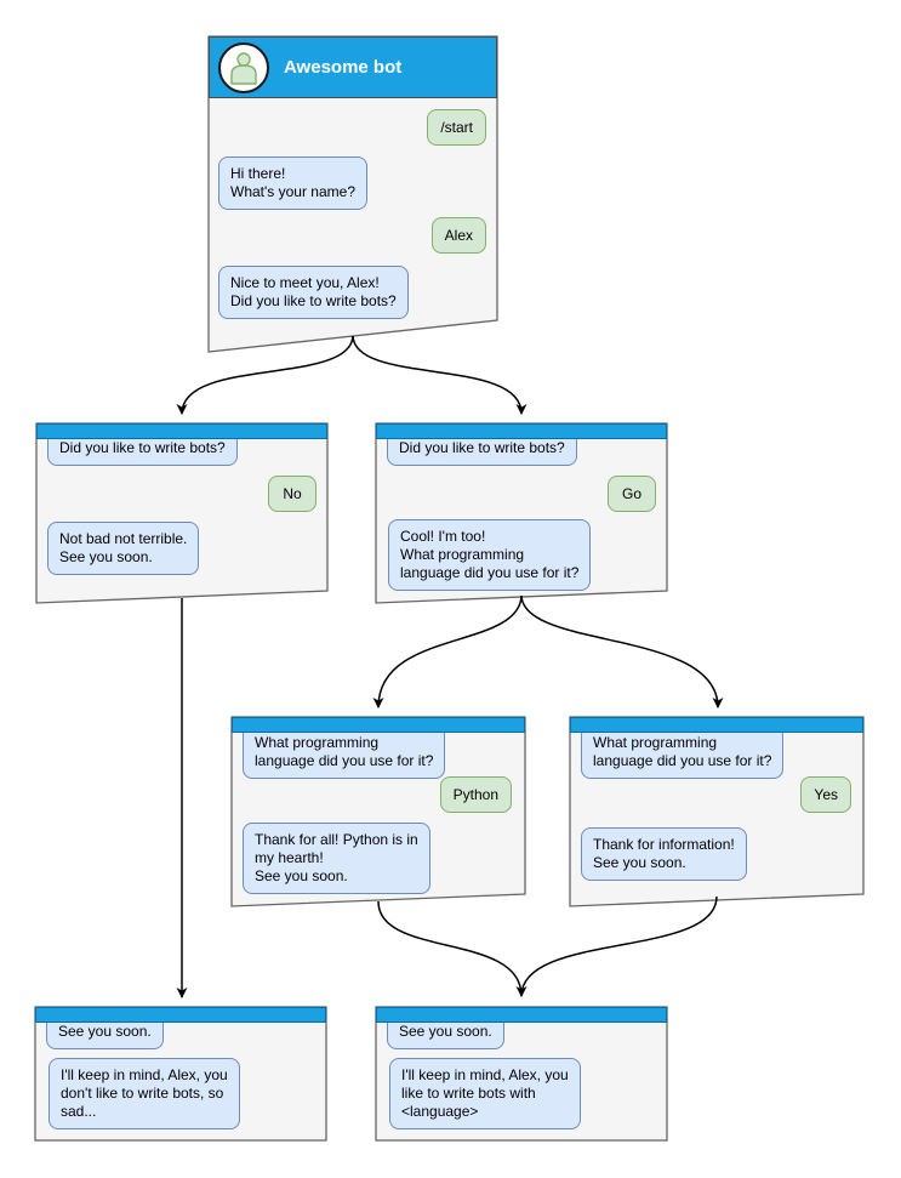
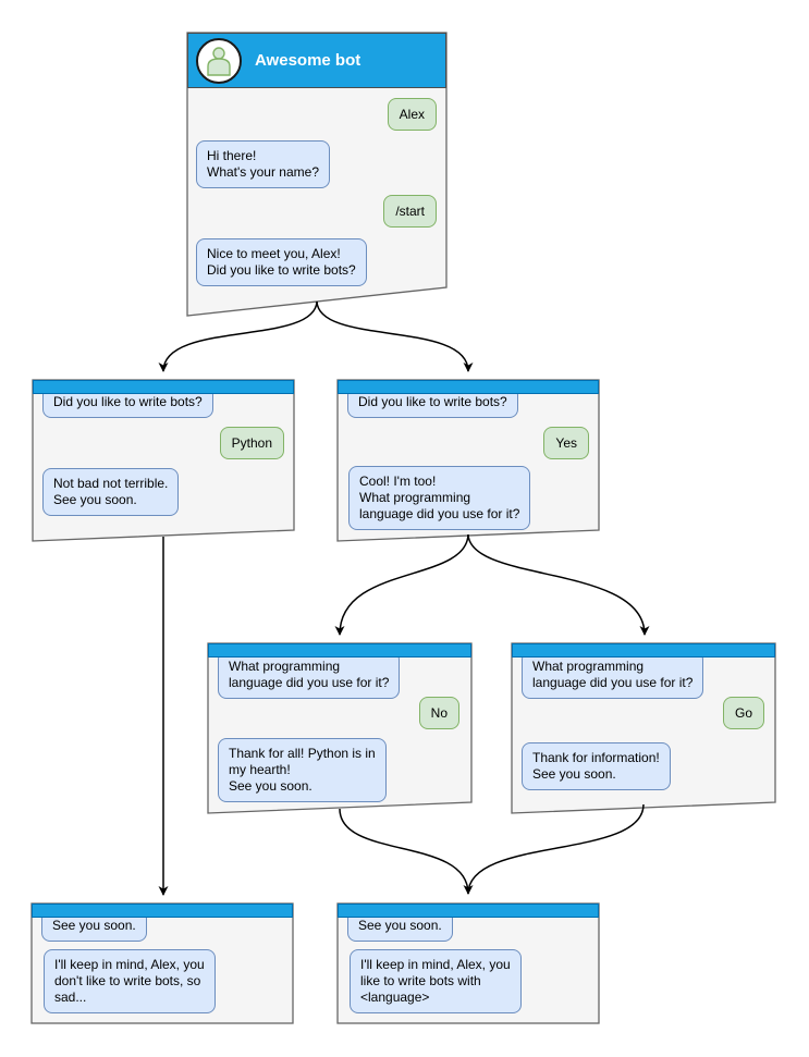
  Awesome bot
- /start
+ Alex
  Hi there!
  What's your name?
- Alex
+ /start
  Nice to meet you, Alex!
  Did you like to write bots?
  Did you like to write bots?
- No
+ Python
  Not bad not terrible.
  See you soon.
  Did you like to write bots?
- Go
+ Yes
  Cool! I'm too!
  What programming
  language did you use for it?
  What programming
  language did you use for it?
- Python
+ No
  Thank for all! Python is in
  my hearth!
  See you soon.
  What programming
  language did you use for it?
- Yes
+ Go
  Thank for information!
  See you soon.
  See you soon.
  I'll keep in mind, Alex, you
  don't like to write bots, so
  sad...
  See you soon.
  I'll keep in mind, Alex, you
  like to write bots with
  <language>
